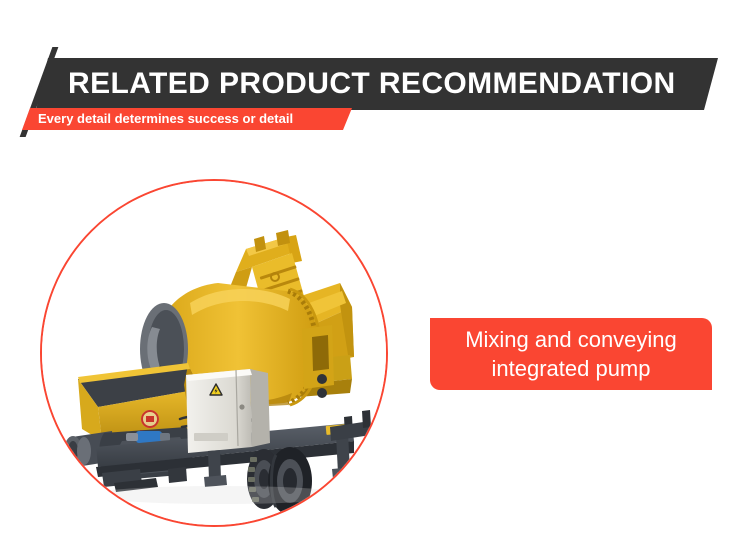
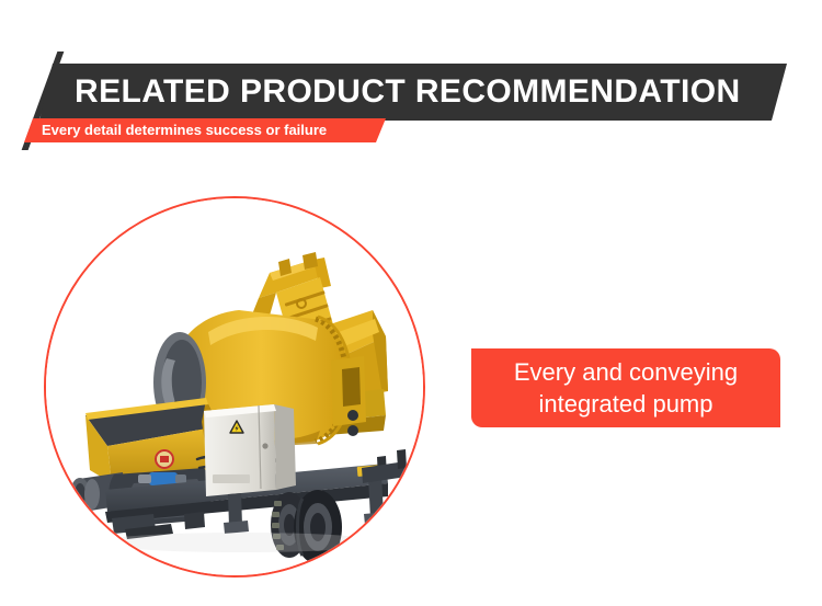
  RELATED PRODUCT RECOMMENDATION
- Every detail determines success or detail
+ Every detail determines success or failure
- Mixing and conveying integrated pump
+ Every and conveying integrated pump
